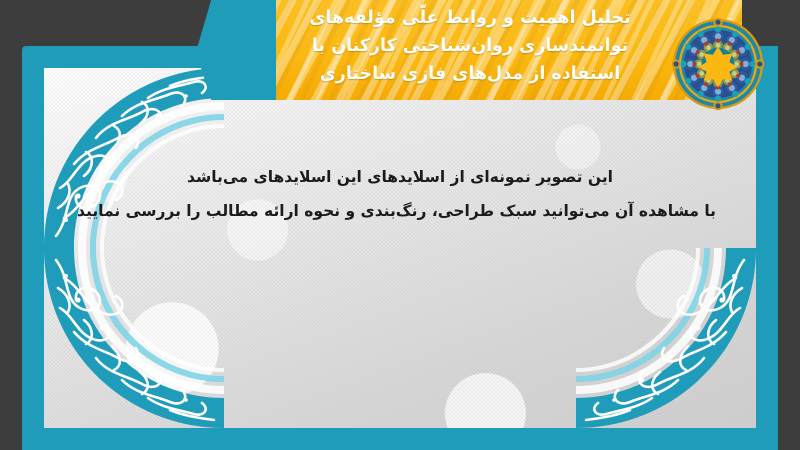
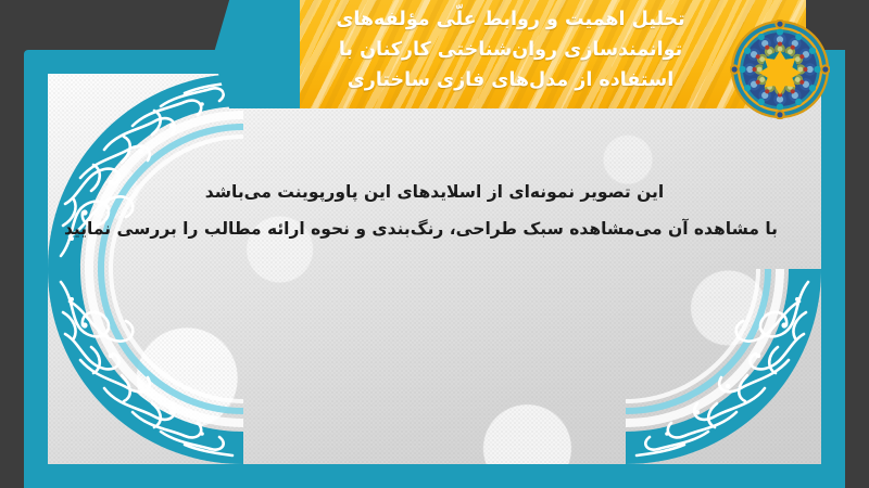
- این تصویر نمونه‌ای از اسلایدهای این اسلایدهای می‌باشد
+ این تصویر نمونه‌ای از اسلایدهای این پاورپوینت می‌باشد
- با مشاهده آن می‌توانید سبک طراحی، رنگ‌بندی و نحوه ارائه مطالب را بررسی نمایید
+ با مشاهده آن می‌مشاهده سبک طراحی، رنگ‌بندی و نحوه ارائه مطالب را بررسی نمایید
  تحلیل اهمیت و روابط علّی مؤلفه‌های
  توانمندسازی روان‌شناختی کارکنان با
  استفاده از مدل‌های فازی ساختاری
